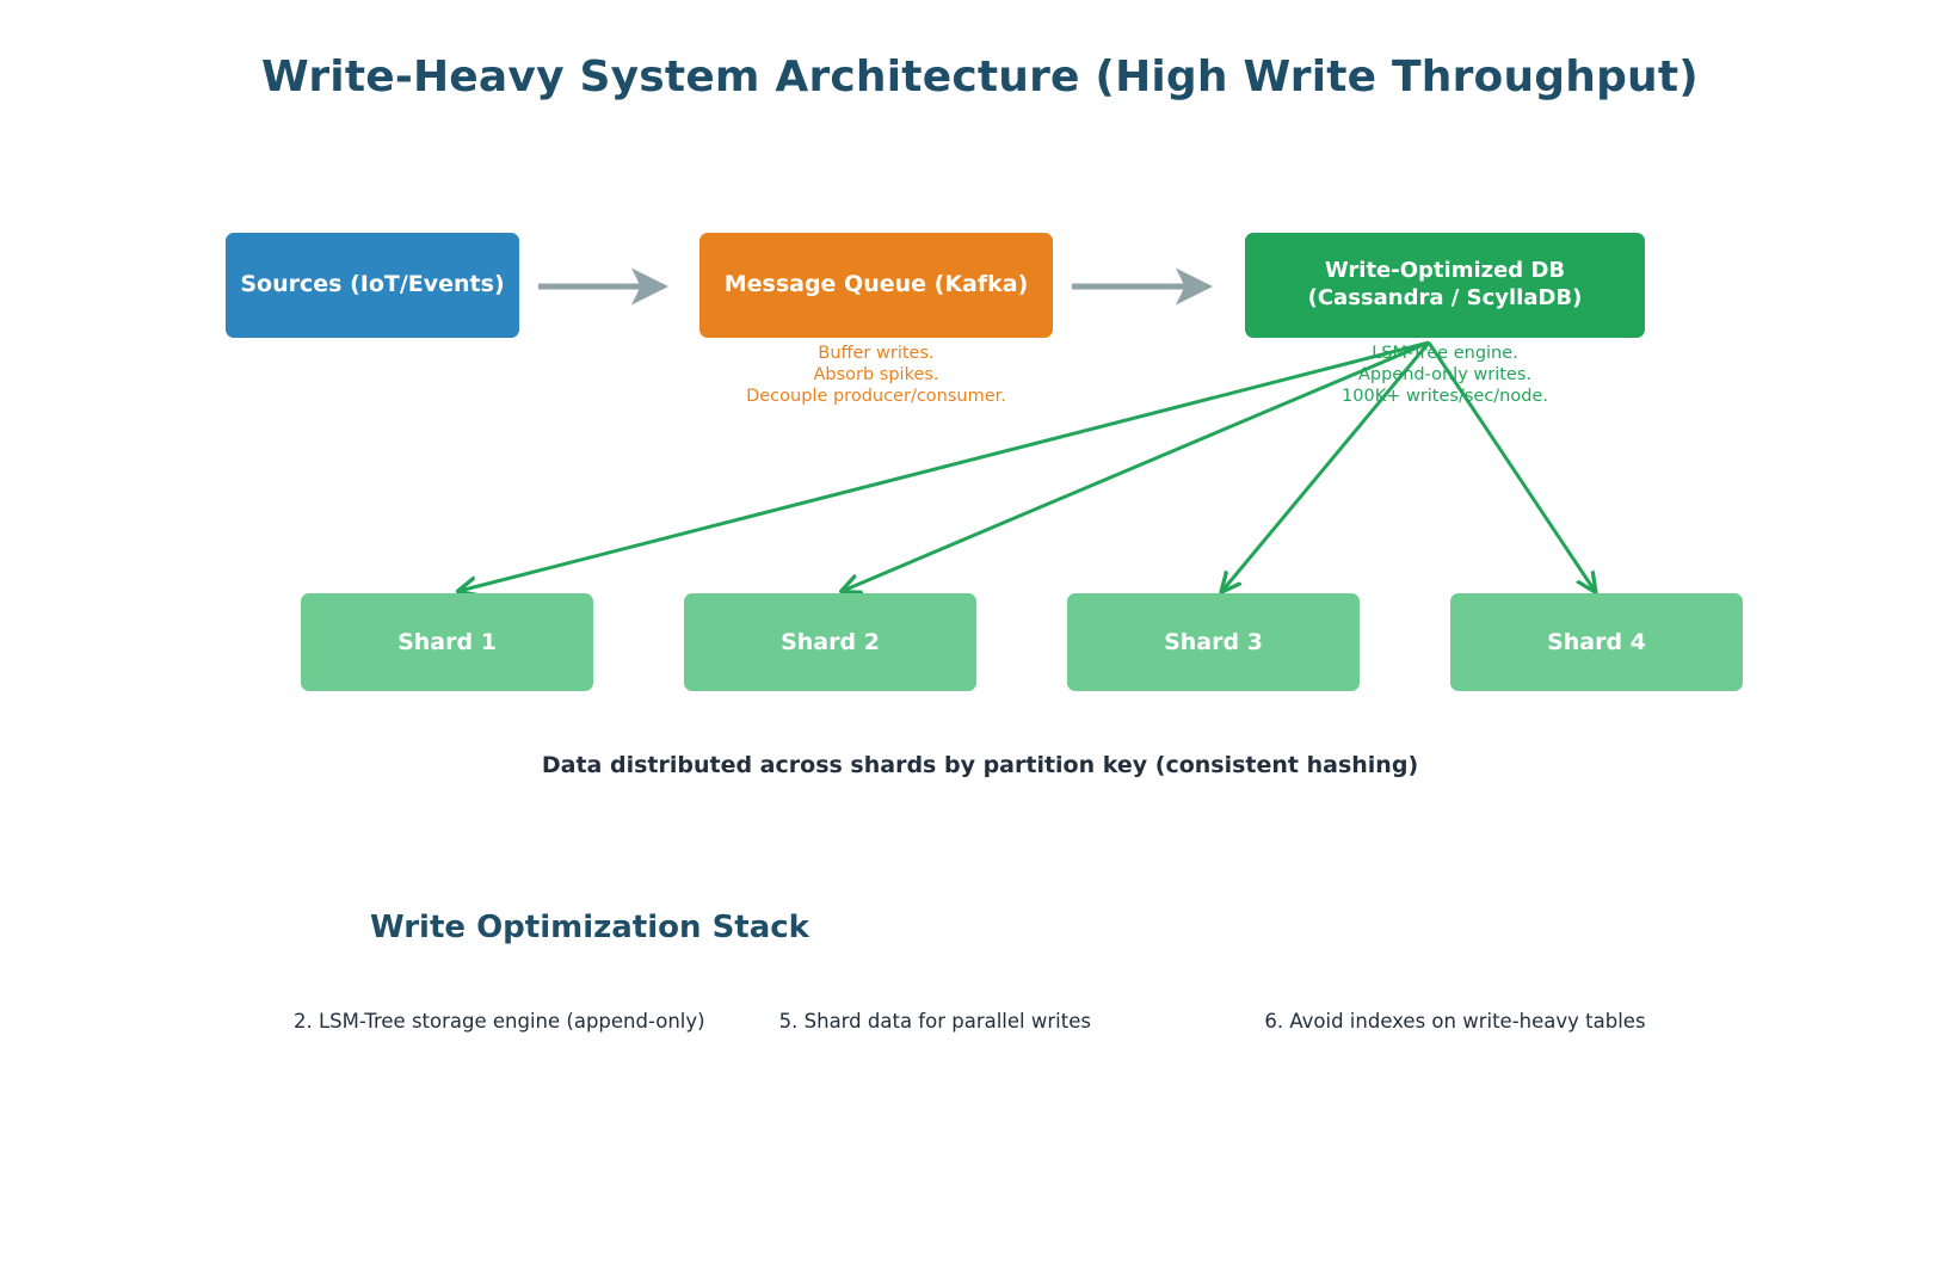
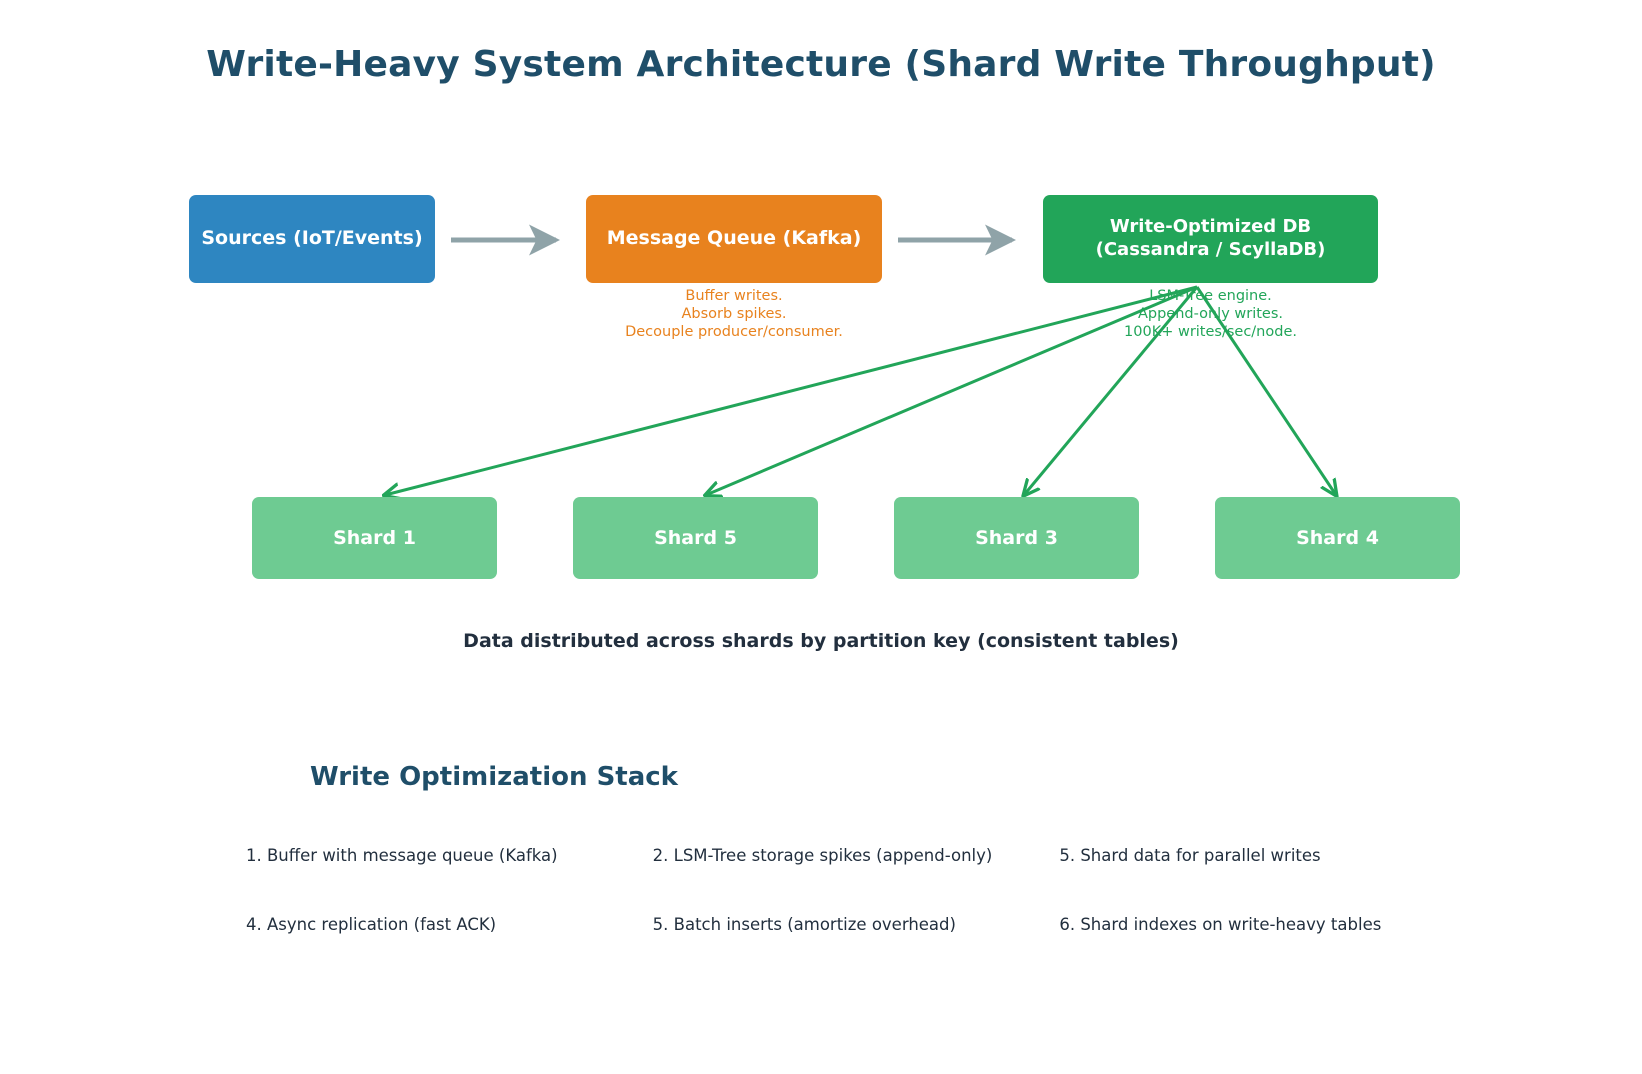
- Write-Heavy System Architecture (High Write Throughput)
+ Write-Heavy System Architecture (Shard Write Throughput)
  Sources (IoT/Events)
  Message Queue (Kafka)
  Write-Optimized DB (Cassandra / ScyllaDB)
  Buffer writes.
  Absorb spikes.
  Decouple producer/consumer.
  LSM-Tree engine.
  Append-only writes.
  100K+ writes/sec/node.
  Shard 1
- Shard 2
+ Shard 5
  Shard 3
  Shard 4
- Data distributed across shards by partition key (consistent hashing)
+ Data distributed across shards by partition key (consistent tables)
  Write Optimization Stack
+ 1. Buffer with message queue (Kafka)
- 2. LSM-Tree storage engine (append-only)
+ 2. LSM-Tree storage spikes (append-only)
  5. Shard data for parallel writes
+ 4. Async replication (fast ACK)
+ 5. Batch inserts (amortize overhead)
- 6. Avoid indexes on write-heavy tables
+ 6. Shard indexes on write-heavy tables
